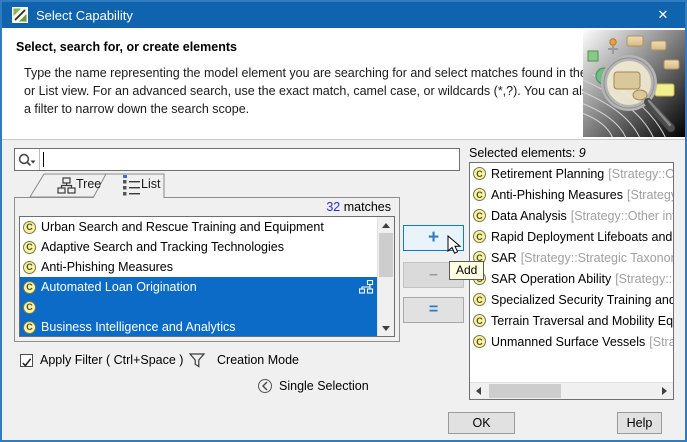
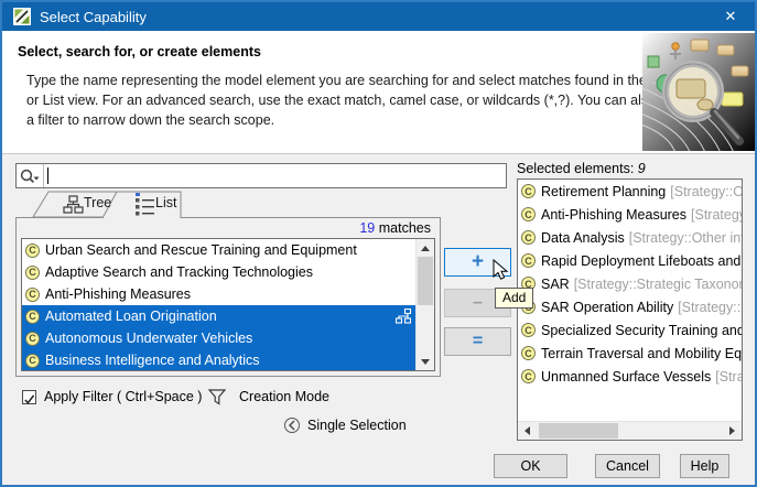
  Select Capability
  ✕
  Select, search for, or create elements
  Type the name representing the model element you are searching for and select matches found in th
  or List view. For an advanced search, use the exact match, camel case, or wildcards (*,?). You can al
  a filter to narrow down the search scope.
  Tree
  List
- 32 matches
+ 19 matches
  C
  Urban Search and Rescue Training and Equipment
  C
  Adaptive Search and Tracking Technologies
  C
  Anti-Phishing Measures
  C
  Automated Loan Origination
  C
+ Autonomous Underwater Vehicles
  C
  Business Intelligence and Analytics
  +
  –
  =
  Add
  Selected elements: 9
  C
  Retirement Planning
  [Strategy::O
  C
  Anti-Phishing Measures
  C
  Data Analysis
  [Strategy::Other in
  C
  Rapid Deployment Lifeboats and
  C
  SAR
  [Strategy::Strategic Taxono
  SAR Operation Ability
  [Strategy::
  C
  Specialized Security Training and
  C
  Terrain Traversal and Mobility Eq
  C
  Unmanned Surface Vessels
  Apply Filter ( Ctrl+Space )
  Creation Mode
  Single Selection
  OK
+ Cancel
  Help
